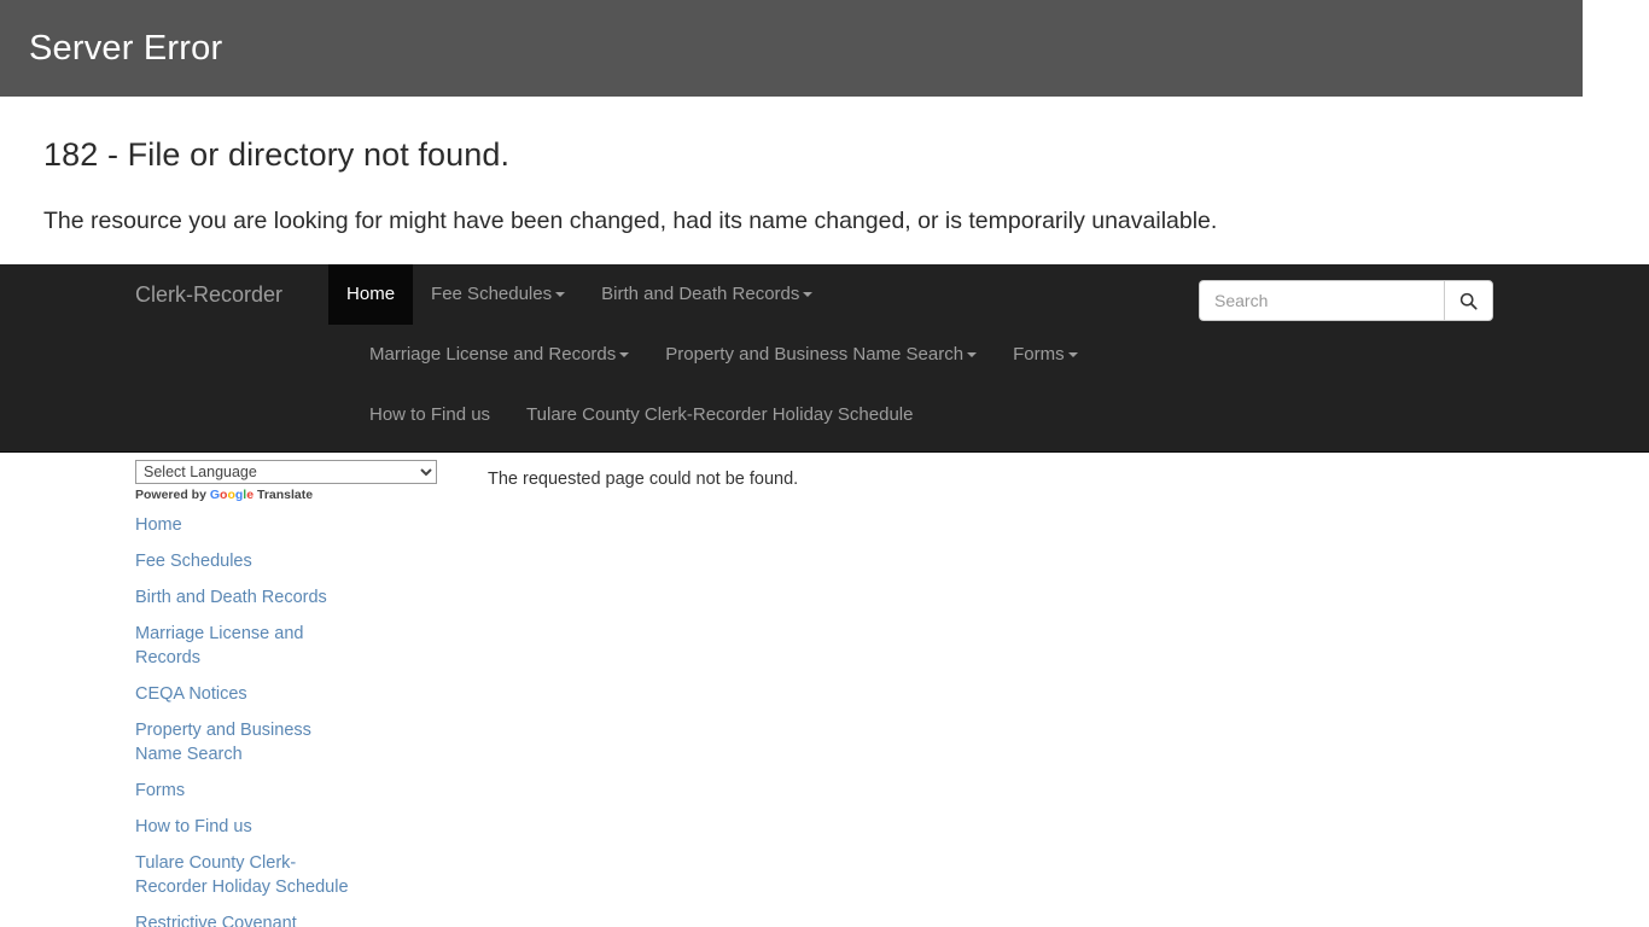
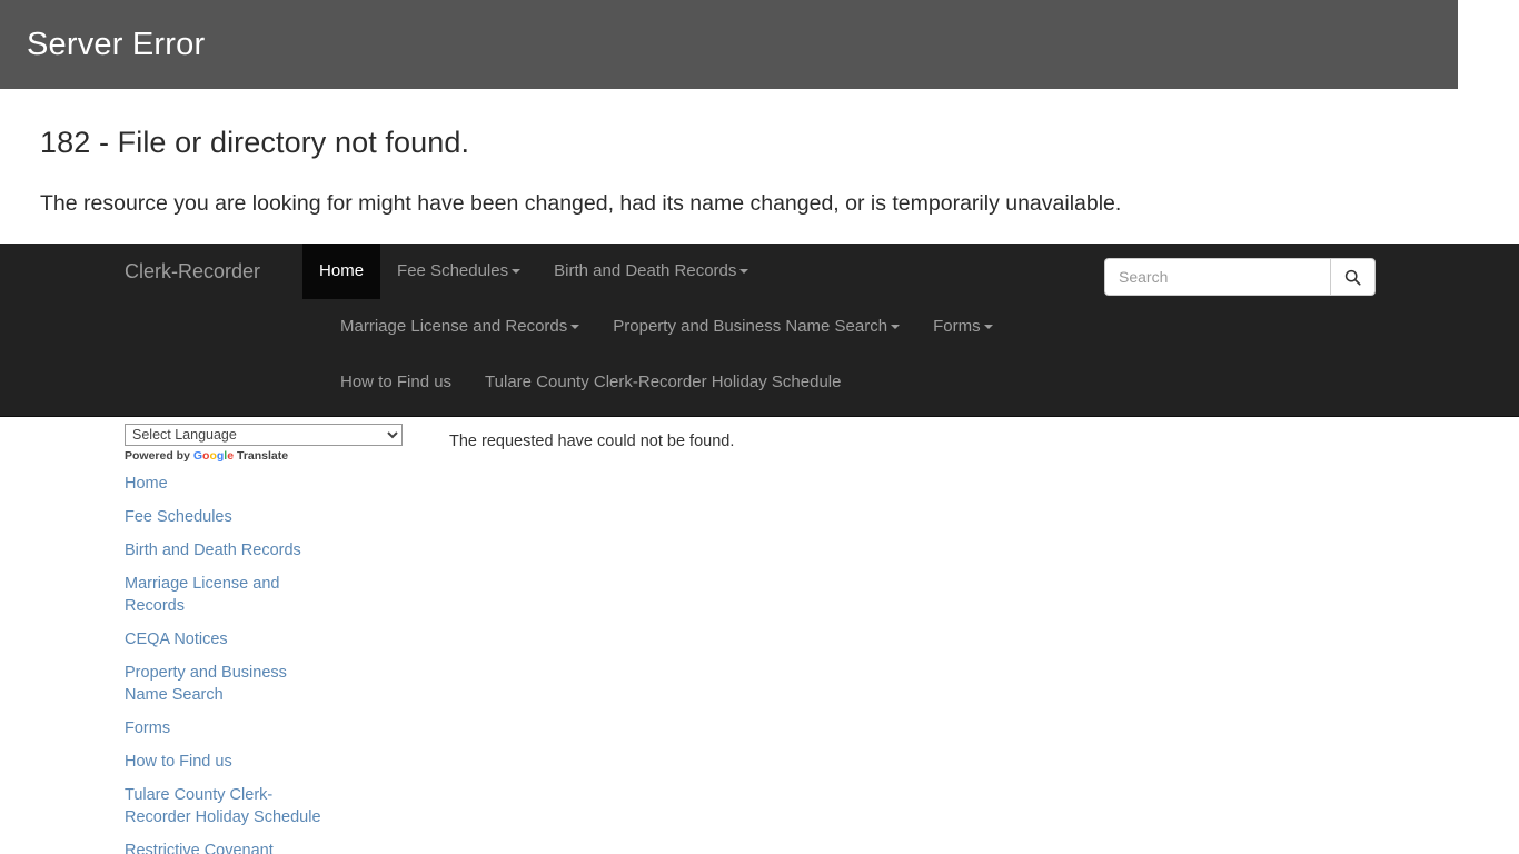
  Server Error
  182 - File or directory not found.
  The resource you are looking for might have been changed, had its name changed, or is temporarily unavailable.
  Clerk-Recorder
  Home
  Fee Schedules
  Birth and Death Records
  Search
  Marriage License and Records
  Property and Business Name Search
  Forms
  How to Find us
  Tulare County Clerk-Recorder Holiday Schedule
  Select Language
  Powered by Google Translate
  Home
  Fee Schedules
  Birth and Death Records
  Marriage License and Records
  CEQA Notices
  Property and Business Name Search
  Forms
  How to Find us
  Tulare County Clerk-Recorder Holiday Schedule
- The requested page could not be found.
+ The requested have could not be found.
